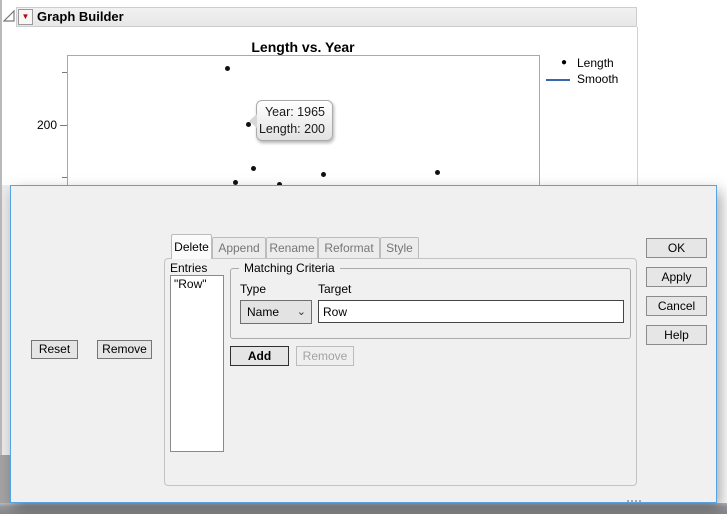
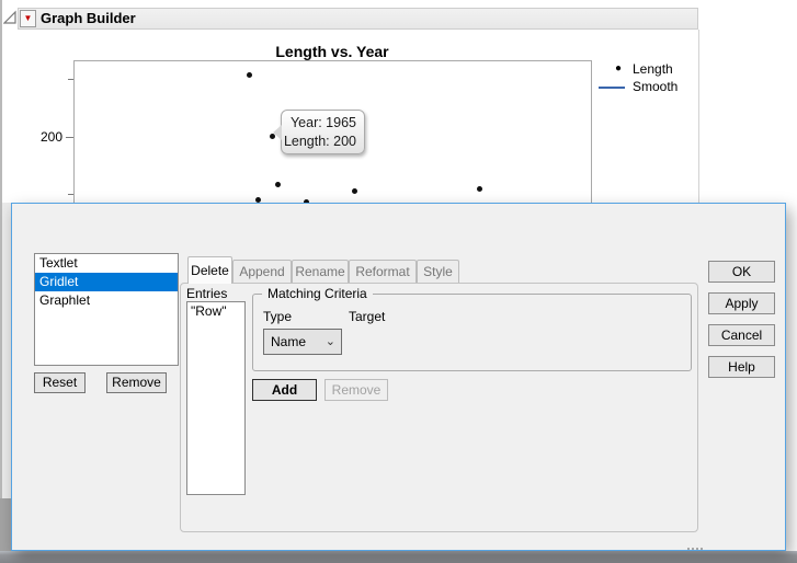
  ▼
  Graph Builder
  Length vs. Year
  200
  Year: 1965
  Length: 200
  ●
  Length
  Smooth
+ Textlet
+ Gridlet
+ Graphlet
  Reset
  Remove
  Delete
  Append
  Rename
  Reformat
  Style
  Entries
  "Row"
  Matching Criteria
  Type
  Target
  Name
  ⌄
- Row
  Add
  Remove
  OK
  Apply
  Cancel
  Help
